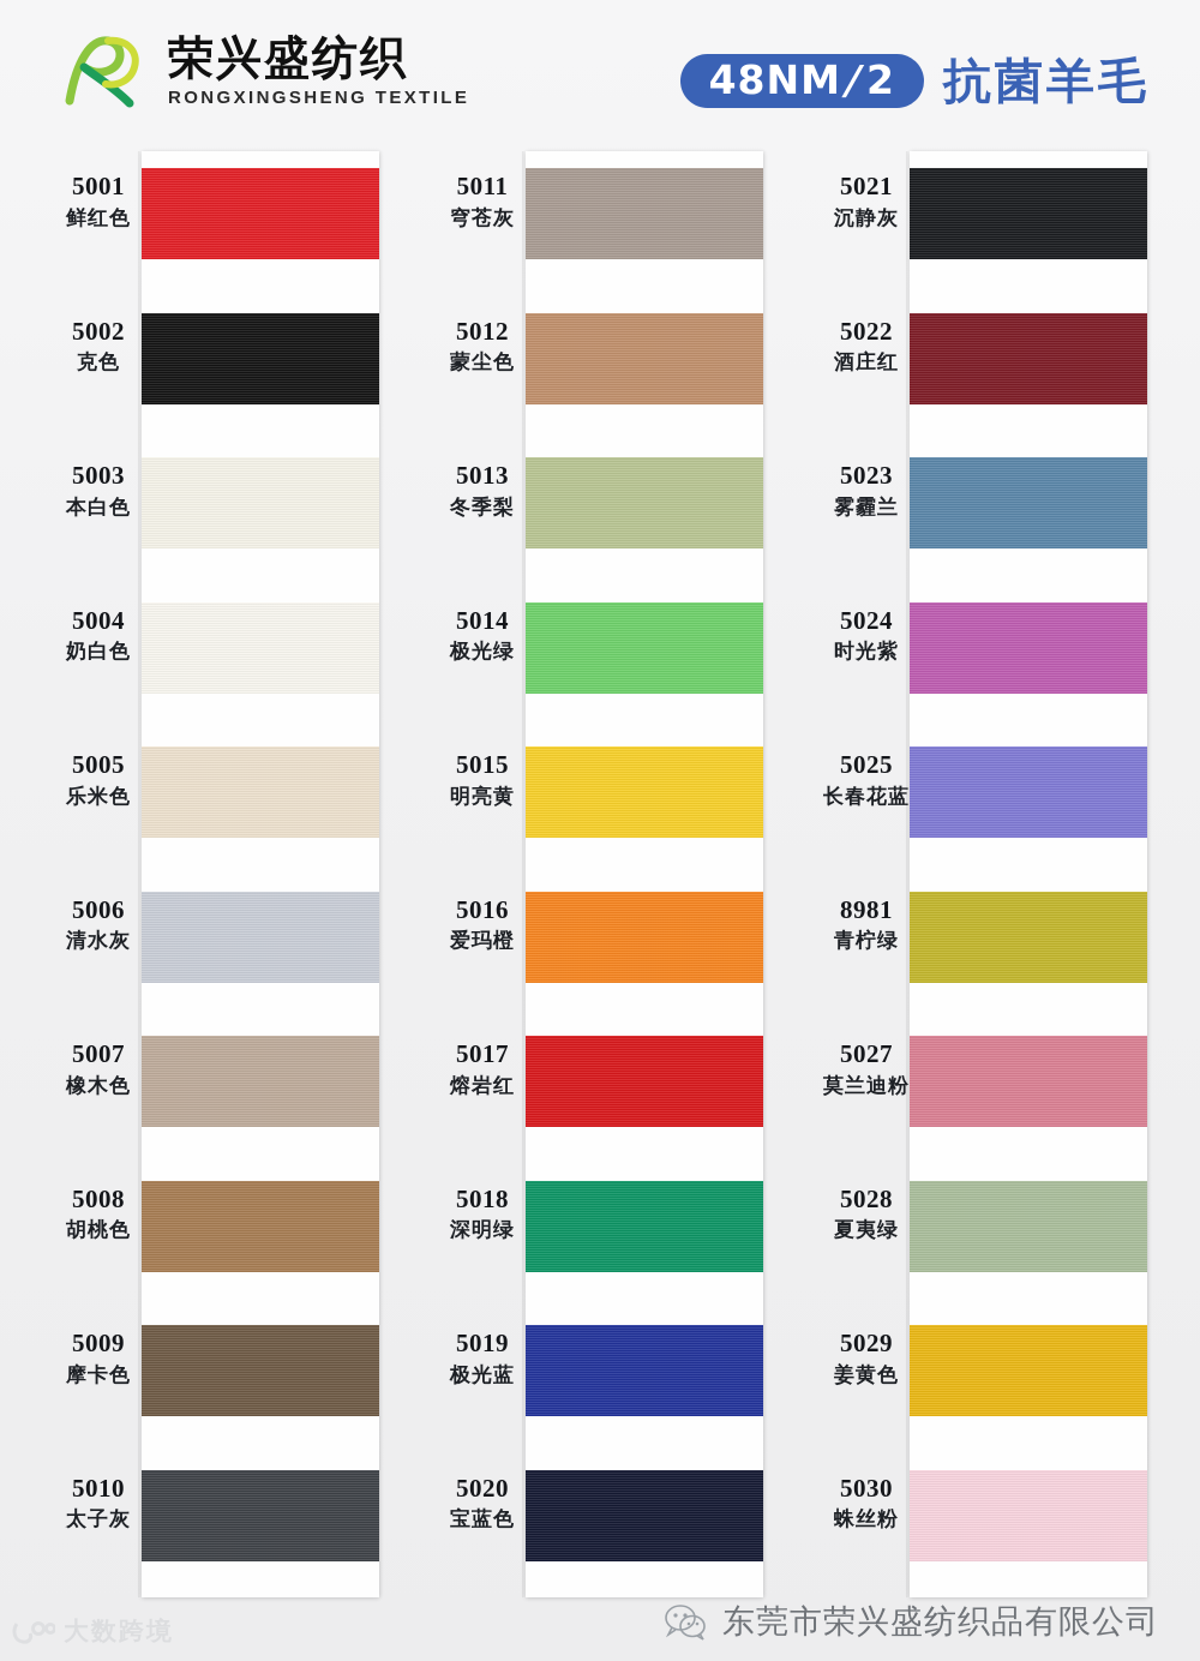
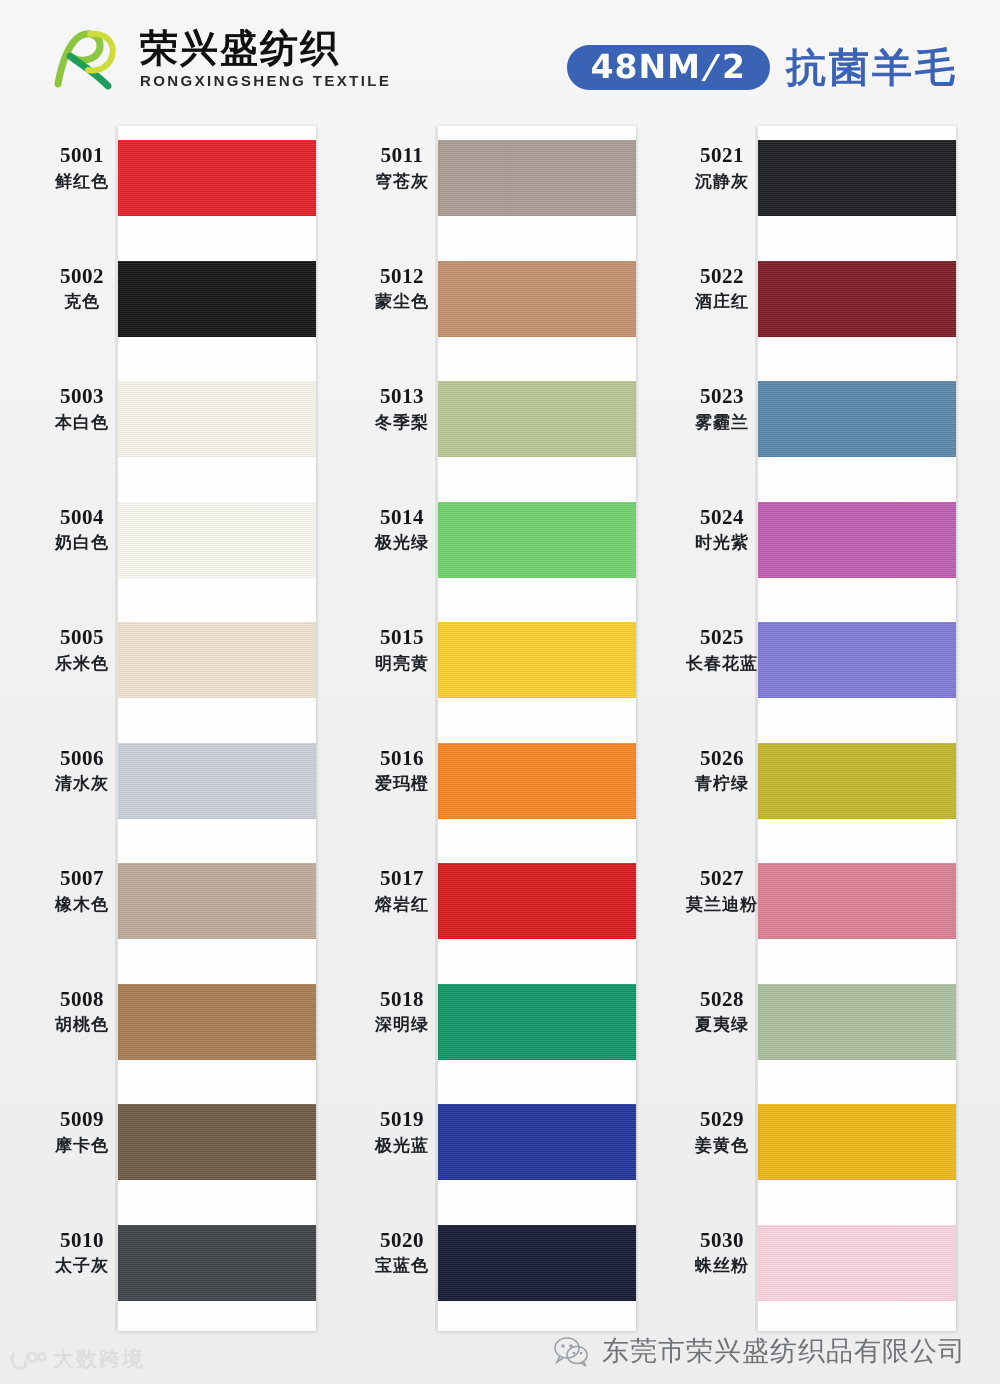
  荣兴盛纺织
  RONGXINGSHENG TEXTILE
  48NM
  2
  抗菌羊毛
  5001
  鲜红色
  5002
  克色
  5003
  本白色
  5004
  奶白色
  5005
  乐米色
  5006
  清水灰
  5007
  橡木色
  5008
  胡桃色
  5009
  摩卡色
  5010
  太子灰
  5011
  穹苍灰
  5012
  蒙尘色
  5013
  冬季梨
  5014
  极光绿
  5015
  明亮黄
  5016
  爱玛橙
  5017
  熔岩红
  5018
  深明绿
  5019
  极光蓝
  5020
  宝蓝色
  5021
  沉静灰
  5022
  酒庄红
  5023
  雾霾兰
  5024
  时光紫
  5025
  长春花蓝
- 8981
+ 5026
  青柠绿
  5027
  莫兰迪粉
  5028
  夏夷绿
  5029
  姜黄色
  5030
  蛛丝粉
  东莞市荣兴盛纺织品有限公司
